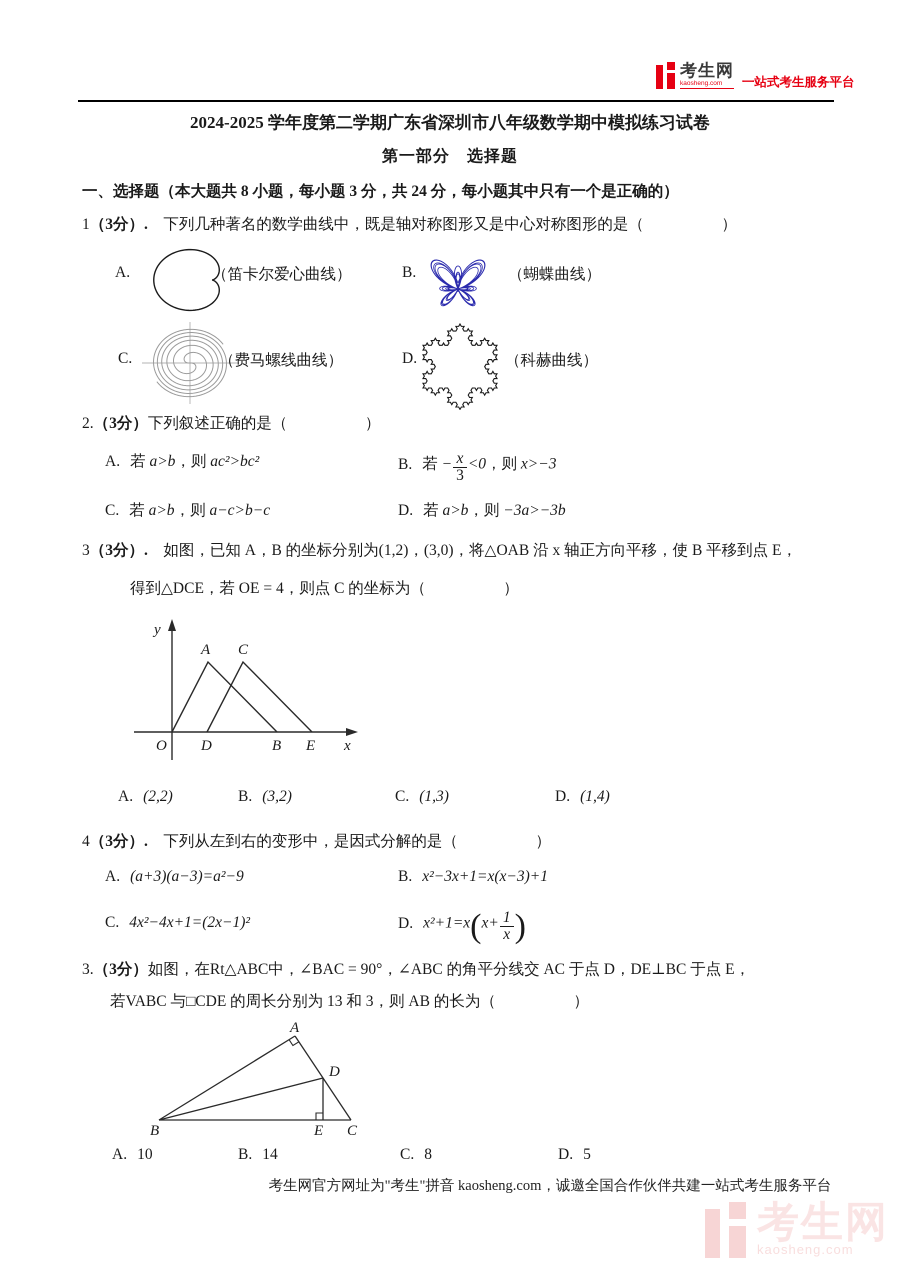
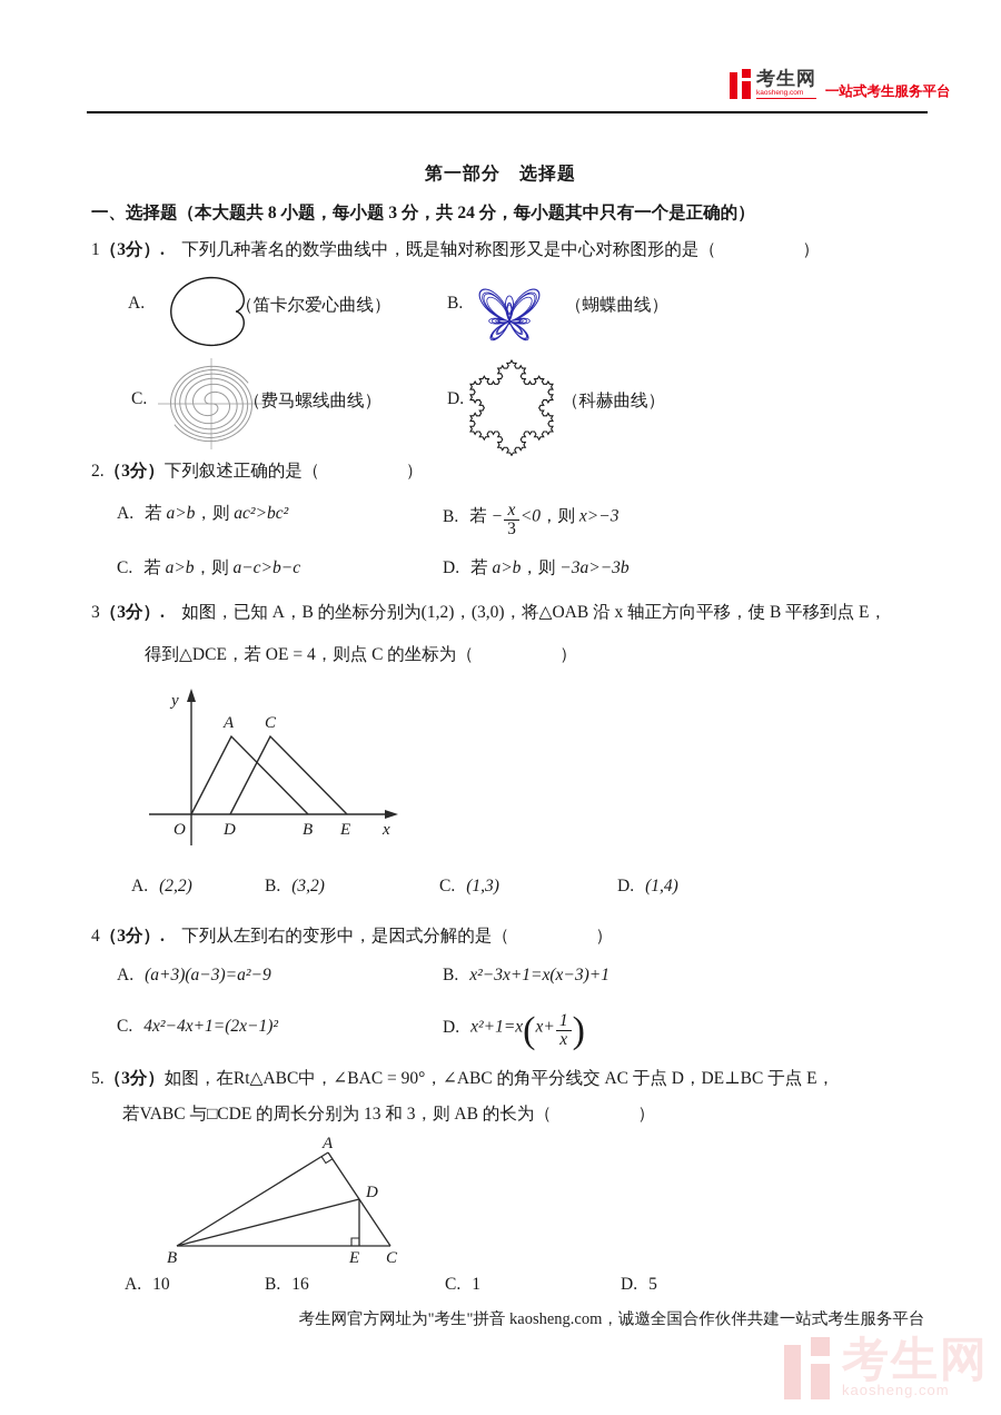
  考生网
  一站式考生服务平台
- 2024-2025 学年度第二学期广东省深圳市八年级数学期中模拟练习试卷
  第一部分 选择题
  一、选择题（本大题共 8 小题，每小题 3 分，共 24 分，每小题其中只有一个是正确的）
  1（3分）. 下列几种著名的数学曲线中，既是轴对称图形又是中心对称图形的是（ ）
  A.
  （笛卡尔爱心曲线）
  B.
  （蝴蝶曲线）
  C.
  （费马螺线曲线）
  D.
  （科赫曲线）
  2.（3分）下列叙述正确的是（ ）
  A. 若 a>b，则 ac²>bc²
  B. 若 −
  x
  3
  <0，则 x>−3
  C. 若 a>b，则 a−c>b−c
  D. 若 a>b，则 −3a>−3b
  3（3分）. 如图，已知 A，B 的坐标分别为(1,2)，(3,0)，将△OAB 沿 x 轴正方向平移，使 B 平移到点 E，
  得到△DCE，若 OE = 4，则点 C 的坐标为（ ）
  y
  x
  O
  D
  B
  E
  A
  C
  A. (2,2)
  B. (3,2)
  C. (1,3)
  D. (1,4)
  4（3分）. 下列从左到右的变形中，是因式分解的是（ ）
  A. (a+3)(a−3)=a²−9
  B. x²−3x+1=x(x−3)+1
  C. 4x²−4x+1=(2x−1)²
  D. x²+1=x(x+
  1
  x
  )
- 3.（3分）如图，在Rt△ABC中，∠BAC = 90°，∠ABC 的角平分线交 AC 于点 D，DE⊥BC 于点 E，
+ 5.（3分）如图，在Rt△ABC中，∠BAC = 90°，∠ABC 的角平分线交 AC 于点 D，DE⊥BC 于点 E，
  若VABC 与□CDE 的周长分别为 13 和 3，则 AB 的长为（ ）
  A
  B
  C
  D
  E
  A. 10
- B. 14
+ B. 16
- C. 8
+ C. 1
  D. 5
  考生网官方网址为"考生"拼音 kaosheng.com，诚邀全国合作伙伴共建一站式考生服务平台
  考生网
  kaosheng.com
